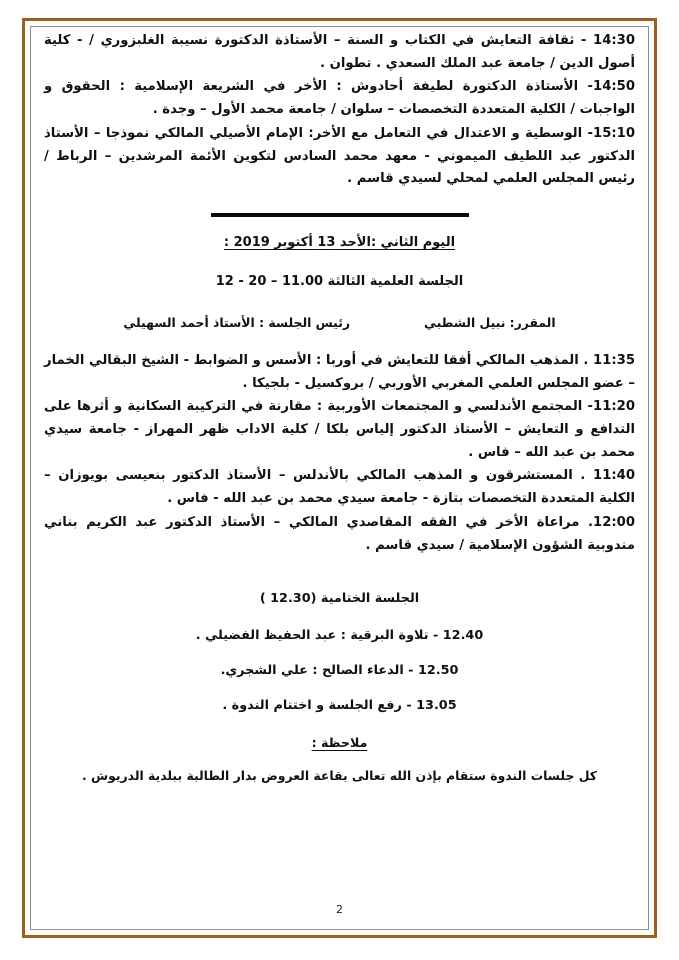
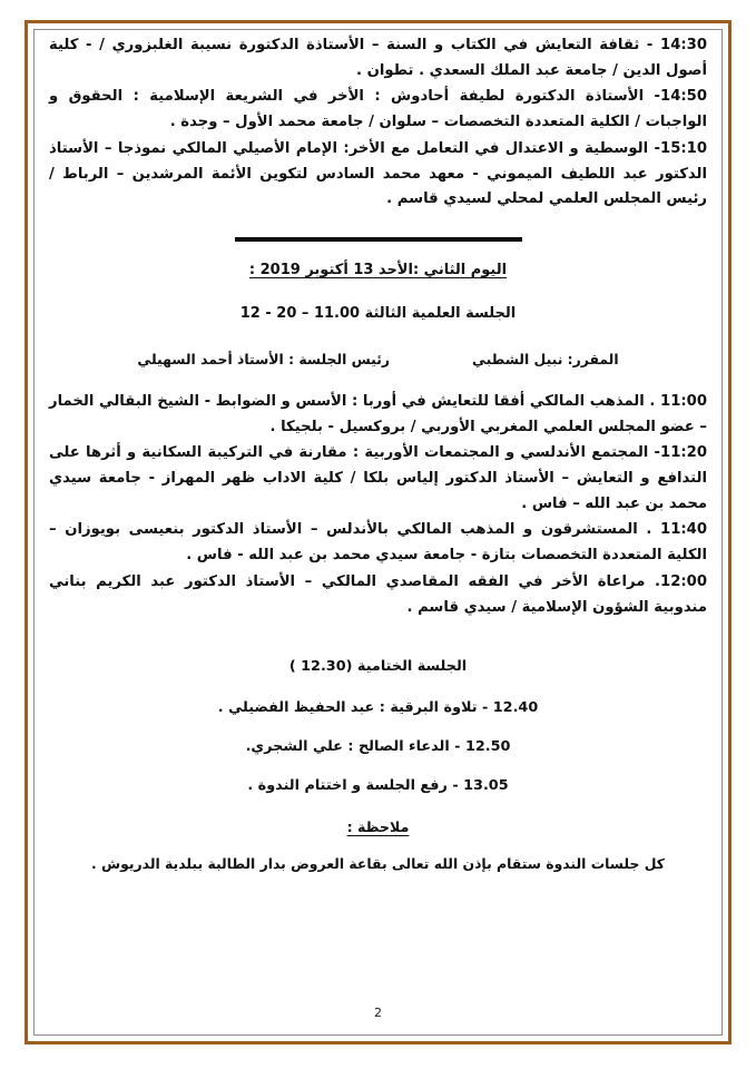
  14:30 - ثقافة التعايش في الكتاب و السنة – الأستاذة الدكتورة نسيبة الغلبزوري / - كلية أصول الدين / جامعة عبد الملك السعدي . تطوان .
  14:50- الأستاذة الدكتورة لطيفة أحادوش : الأخر في الشريعة الإسلامية : الحقوق و الواجبات / الكلية المتعددة التخصصات – سلوان / جامعة محمد الأول – وجدة .
  15:10- الوسطية و الاعتدال في التعامل مع الأخر: الإمام الأصيلي المالكي نموذجا – الأستاذ الدكتور عبد اللطيف الميموني - معهد محمد السادس لتكوين الأئمة المرشدين – الرباط / رئيس المجلس العلمي لمحلي لسيدي قاسم .
  اليوم الثاني :الأحد 13 أكتوبر 2019 :
  الجلسة العلمية الثالثة 11.00 – 20 - 12
  المقرر: نبيل الشطبي
  رئيس الجلسة : الأستاذ أحمد السهيلي
- 11:35 . المذهب المالكي أفقا للتعايش في أوربا : الأسس و الضوابط - الشيخ البقالي الخمار – عضو المجلس العلمي المغربي الأوربي / بروكسيل - بلجيكا .
+ 11:00 . المذهب المالكي أفقا للتعايش في أوربا : الأسس و الضوابط - الشيخ البقالي الخمار – عضو المجلس العلمي المغربي الأوربي / بروكسيل - بلجيكا .
  11:20- المجتمع الأندلسي و المجتمعات الأوربية : مقارنة في التركيبة السكانية و أثرها على التدافع و التعايش – الأستاذ الدكتور إلياس بلكا / كلية الاداب ظهر المهراز - جامعة سيدي محمد بن عبد الله – فاس .
  11:40 . المستشرقون و المذهب المالكي بالأندلس – الأستاذ الدكتور بنعيسى بويوزان – الكلية المتعددة التخصصات بتازة - جامعة سيدي محمد بن عبد الله - فاس .
  12:00. مراعاة الأخر في الفقه المقاصدي المالكي – الأستاذ الدكتور عبد الكريم بناني مندوبية الشؤون الإسلامية / سيدي قاسم .
  الجلسة الختامية (12.30 )
  12.40 - تلاوة البرقية : عبد الحفيظ الفضيلي .
  12.50 - الدعاء الصالح : علي الشجري.
  13.05 - رفع الجلسة و اختتام الندوة .
  ملاحظة :
  كل جلسات الندوة ستقام بإذن الله تعالى بقاعة العروض بدار الطالبة ببلدية الدريوش .
  2
